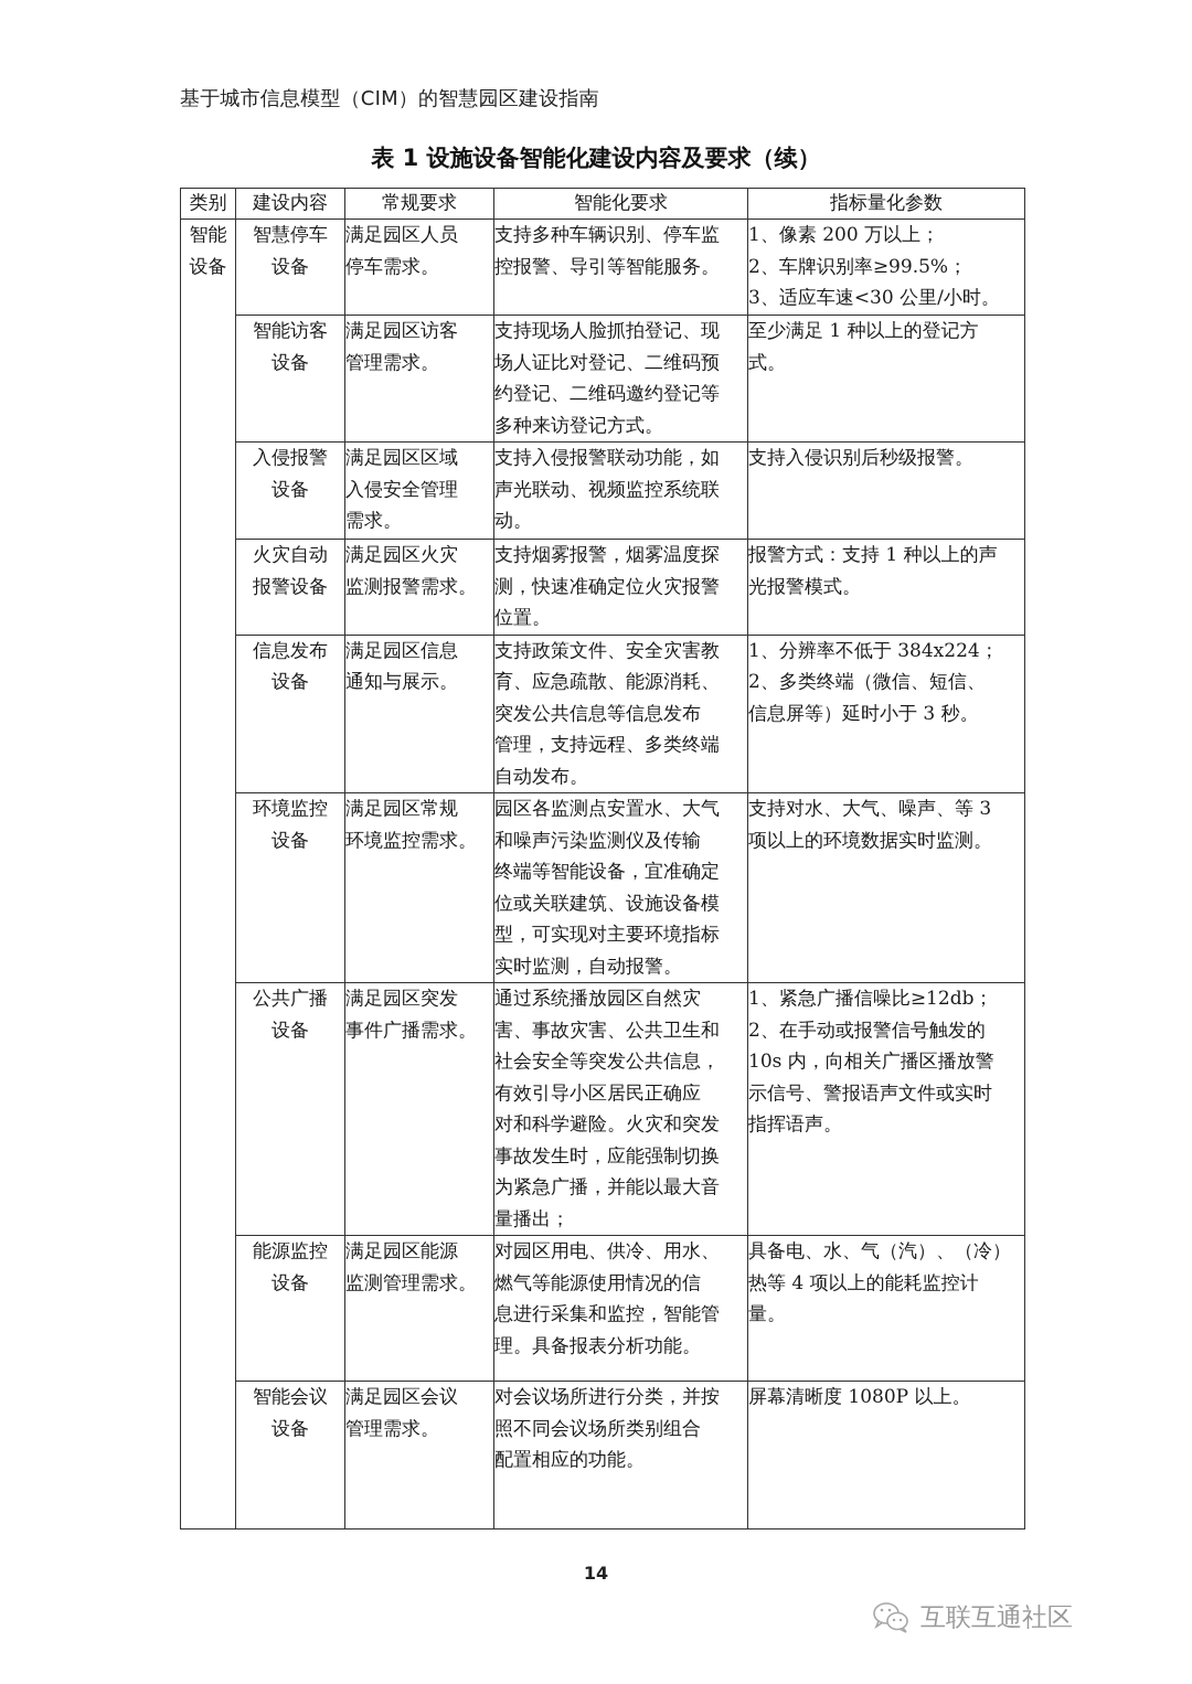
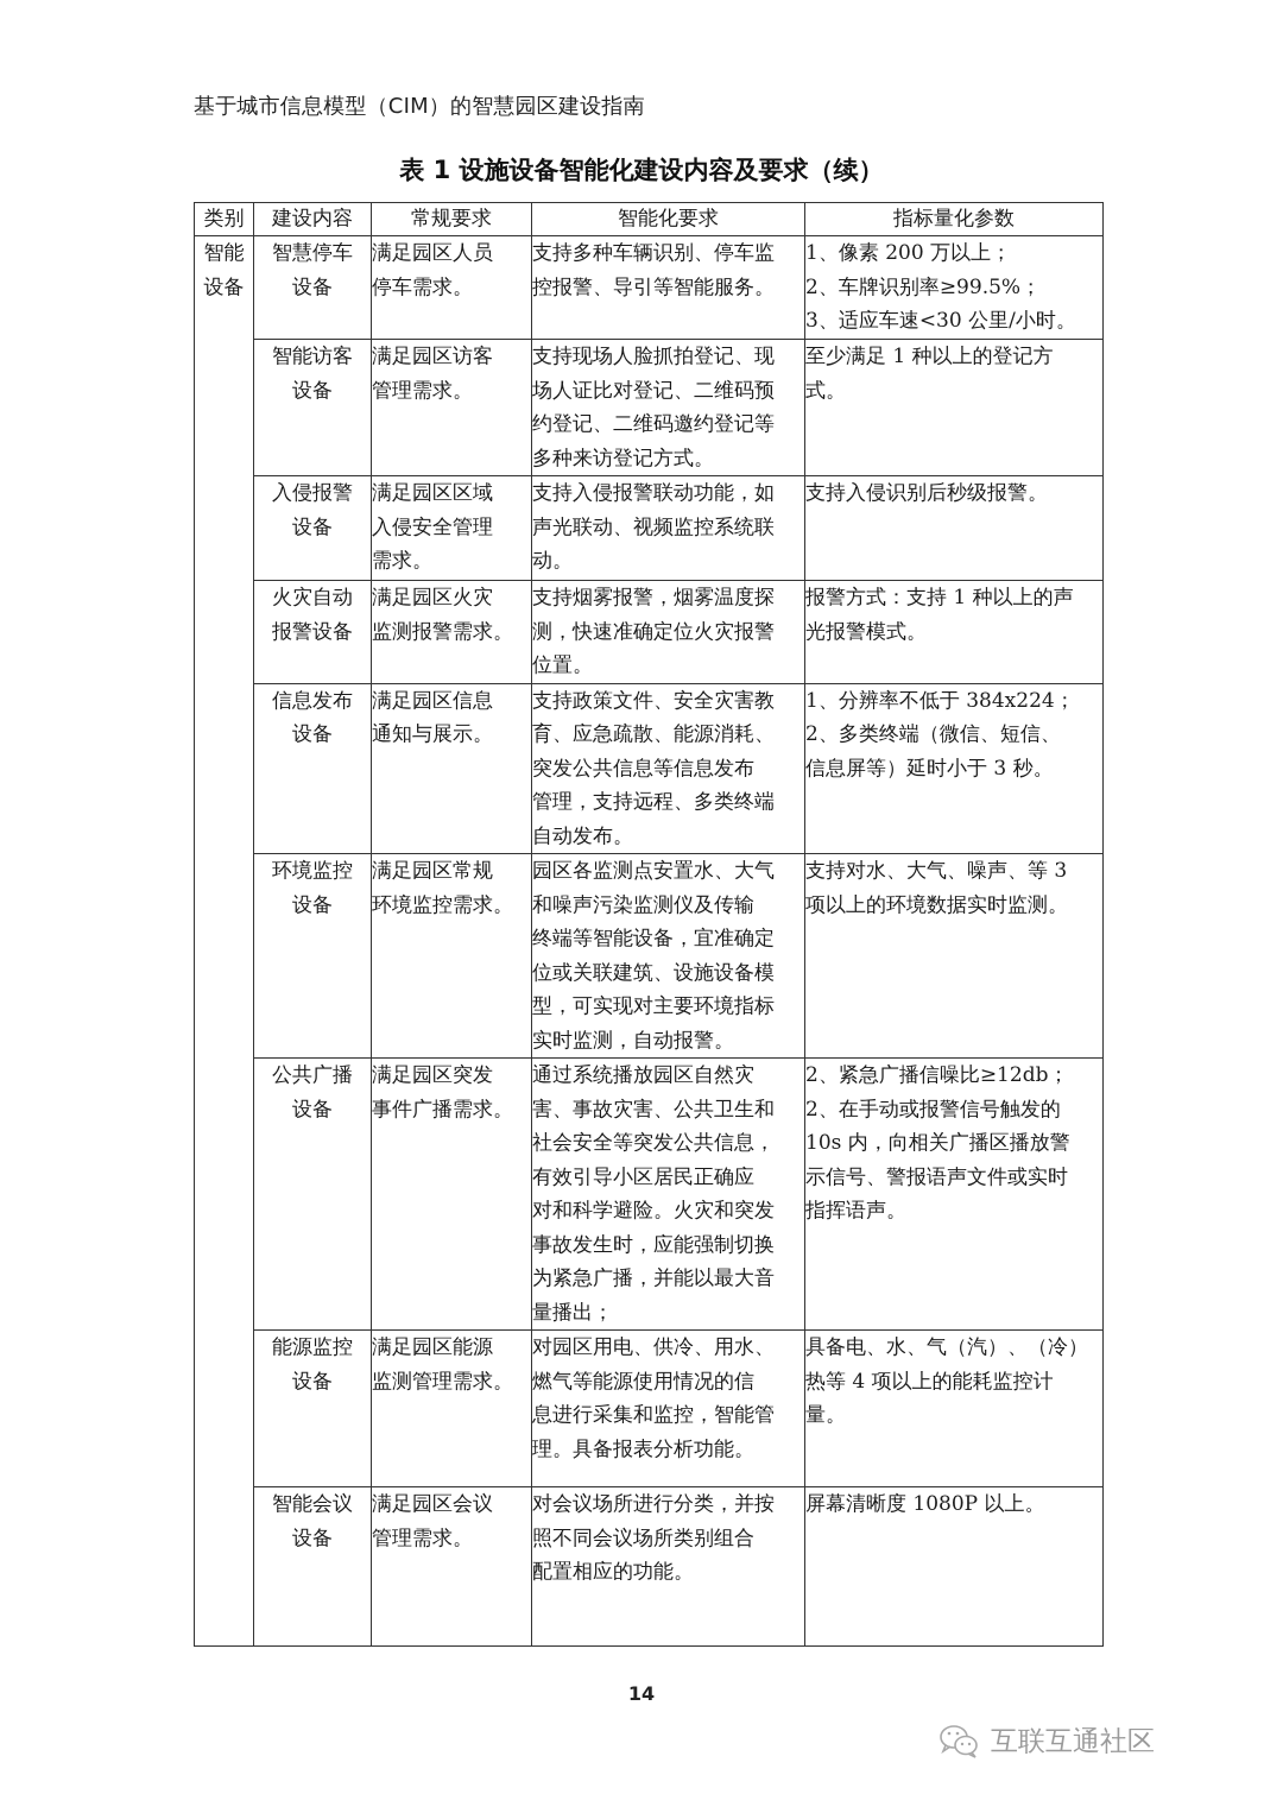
  基于城市信息模型（CIM）的智慧园区建设指南
  表 1 设施设备智能化建设内容及要求（续）
  类别	建设内容	常规要求	智能化要求	指标量化参数
  智能设备	智慧停车设备	满足园区人员停车需求。	支持多种车辆识别、停车监控报警、导引等智能服务。	1、像素 200 万以上；2、车牌识别率≥99.5%；3、适应车速<30 公里/小时。
  智能访客设备	满足园区访客管理需求。	支持现场人脸抓拍登记、现场人证比对登记、二维码预约登记、二维码邀约登记等多种来访登记方式。	至少满足 1 种以上的登记方式。
  入侵报警设备	满足园区区域入侵安全管理需求。	支持入侵报警联动功能，如声光联动、视频监控系统联动。	支持入侵识别后秒级报警。
  火灾自动报警设备	满足园区火灾监测报警需求。	支持烟雾报警，烟雾温度探测，快速准确定位火灾报警位置。	报警方式：支持 1 种以上的声光报警模式。
  信息发布设备	满足园区信息通知与展示。	支持政策文件、安全灾害教育、应急疏散、能源消耗、突发公共信息等信息发布管理，支持远程、多类终端自动发布。	1、分辨率不低于 384x224；2、多类终端（微信、短信、信息屏等）延时小于 3 秒。
  环境监控设备	满足园区常规环境监控需求。	园区各监测点安置水、大气和噪声污染监测仪及传输终端等智能设备，宜准确定位或关联建筑、设施设备模型，可实现对主要环境指标实时监测，自动报警。	支持对水、大气、噪声、等 3项以上的环境数据实时监测。
- 公共广播设备	满足园区突发事件广播需求。	通过系统播放园区自然灾害、事故灾害、公共卫生和社会安全等突发公共信息，有效引导小区居民正确应对和科学避险。火灾和突发事故发生时，应能强制切换为紧急广播，并能以最大音量播出；	1、紧急广播信噪比≥12db；2、在手动或报警信号触发的10s 内，向相关广播区播放警示信号、警报语声文件或实时指挥语声。
+ 公共广播设备	满足园区突发事件广播需求。	通过系统播放园区自然灾害、事故灾害、公共卫生和社会安全等突发公共信息，有效引导小区居民正确应对和科学避险。火灾和突发事故发生时，应能强制切换为紧急广播，并能以最大音量播出；	2、紧急广播信噪比≥12db；2、在手动或报警信号触发的10s 内，向相关广播区播放警示信号、警报语声文件或实时指挥语声。
  能源监控设备	满足园区能源监测管理需求。	对园区用电、供冷、用水、燃气等能源使用情况的信息进行采集和监控，智能管理。具备报表分析功能。	具备电、水、气（汽）、（冷）热等 4 项以上的能耗监控计量。
  智能会议设备	满足园区会议管理需求。	对会议场所进行分类，并按照不同会议场所类别组合配置相应的功能。	屏幕清晰度 1080P 以上。
  14
  互联互通社区
